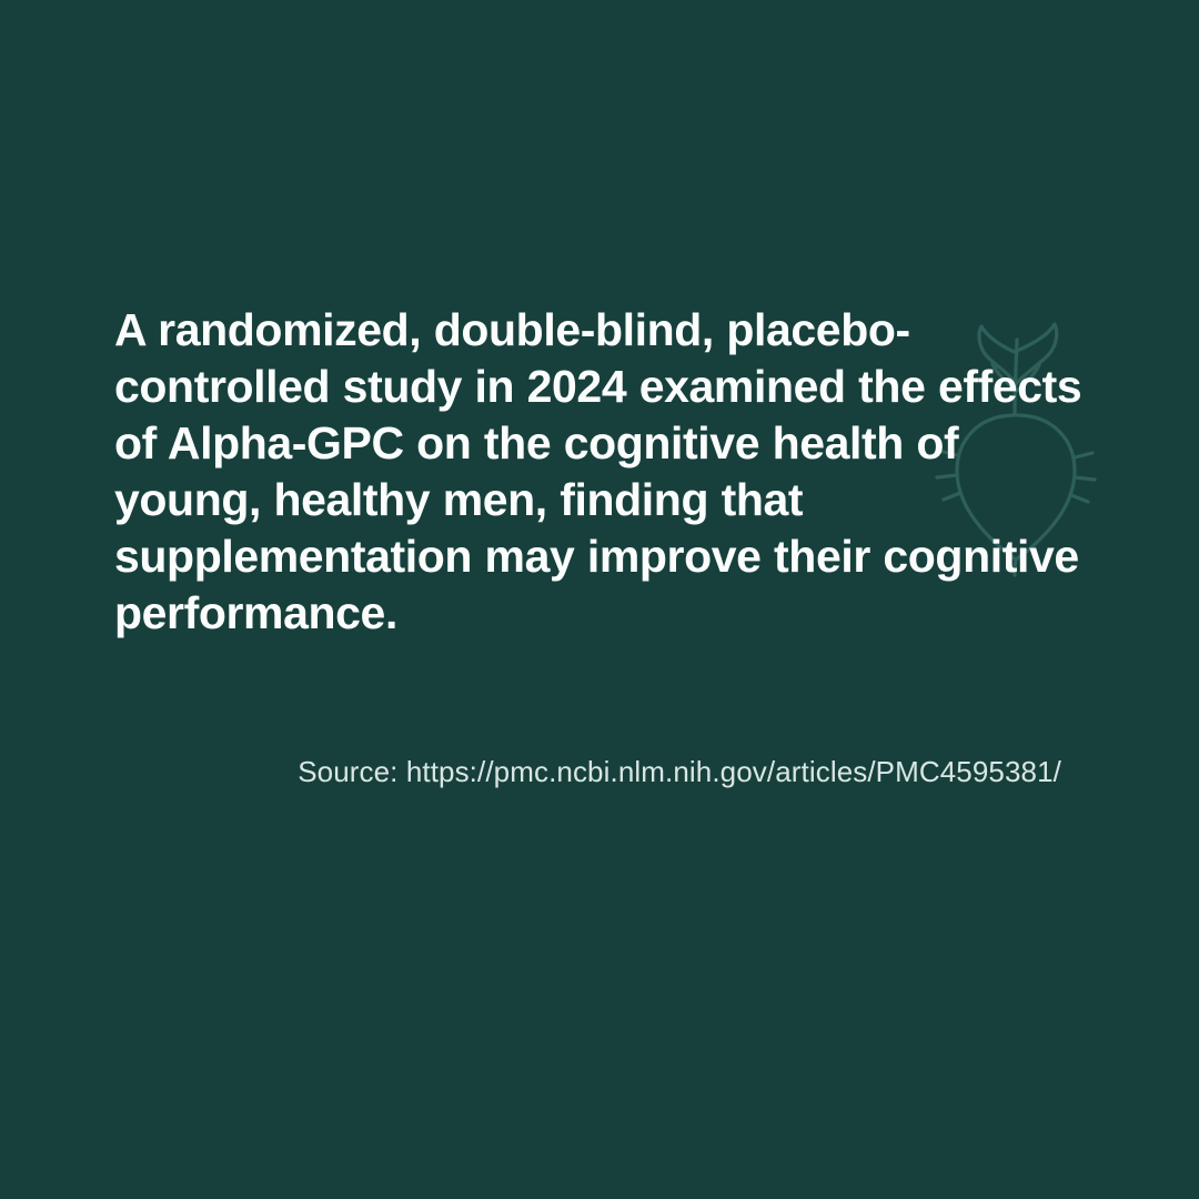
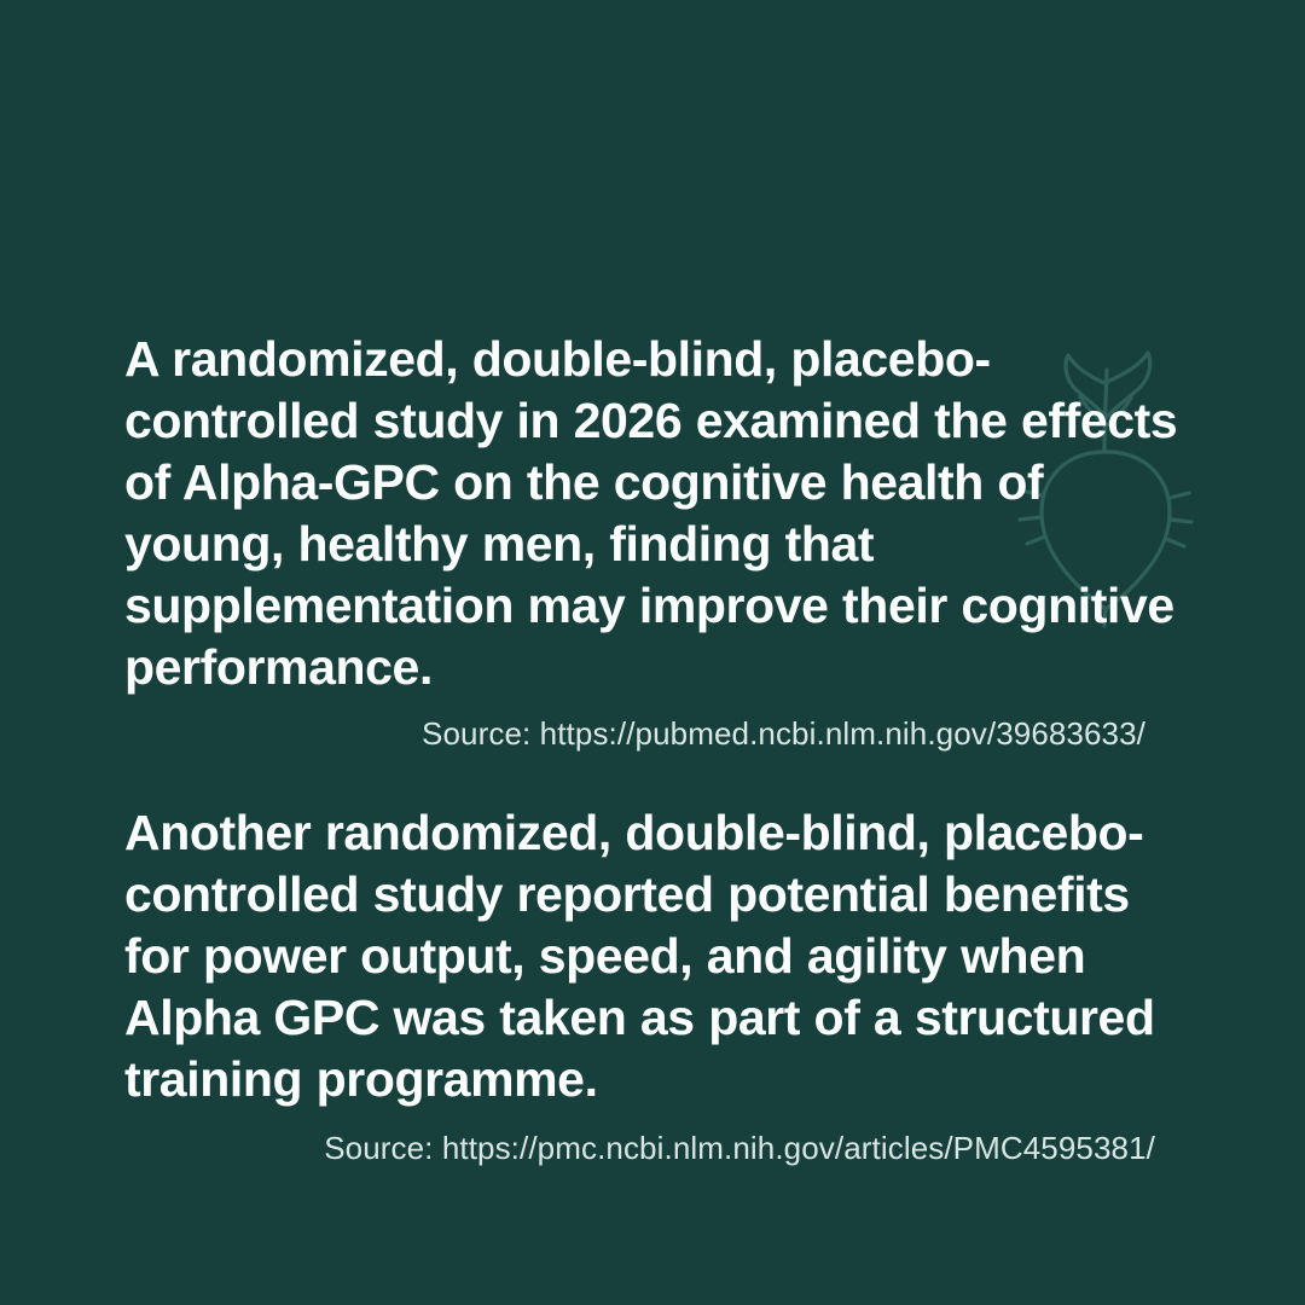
- A randomized, double-blind, placebo-controlled study in 2024 examined the effects of Alpha-GPC on the cognitive health of young, healthy men, finding that supplementation may improve their cognitive performance.
+ A randomized, double-blind, placebo-controlled study in 2026 examined the effects of Alpha-GPC on the cognitive health of young, healthy men, finding that supplementation may improve their cognitive performance.
+ Source: https://pubmed.ncbi.nlm.nih.gov/39683633/
+ Another randomized, double-blind, placebo-controlled study reported potential benefits for power output, speed, and agility when Alpha GPC was taken as part of a structured training programme.
  Source: https://pmc.ncbi.nlm.nih.gov/articles/PMC4595381/
